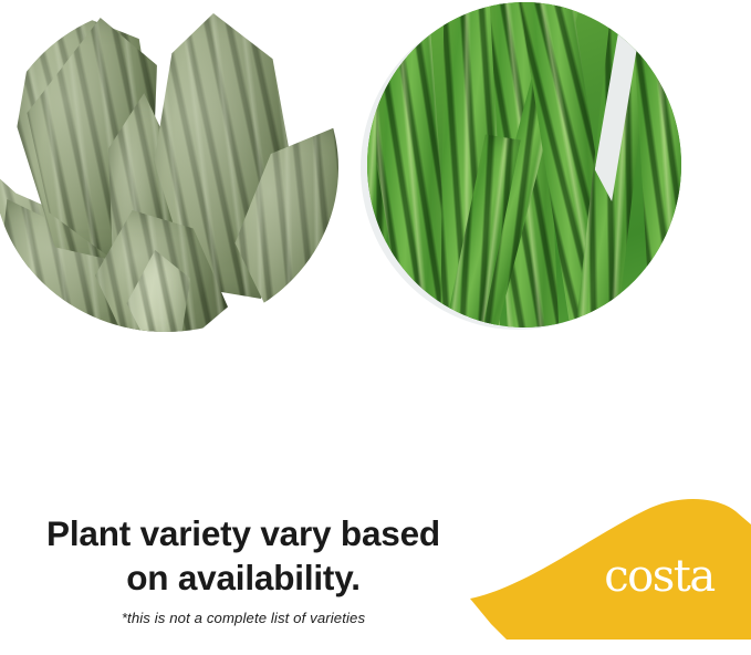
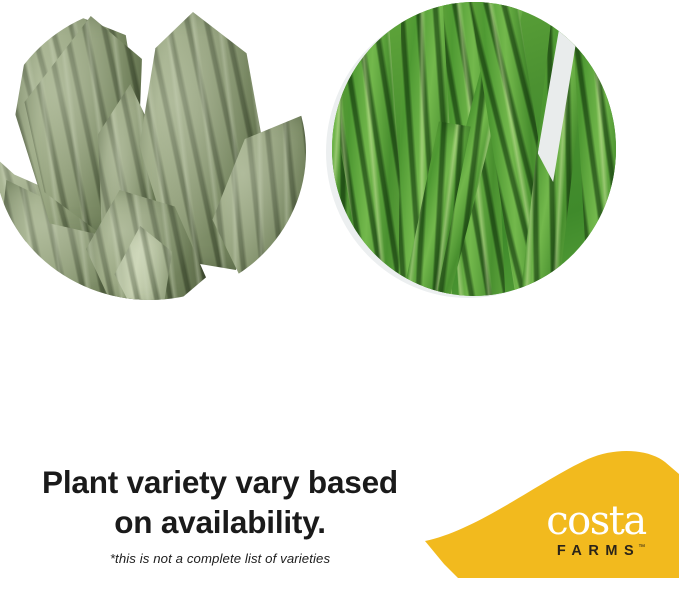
  Plant variety vary based
  on availability.
  *this is not a complete list of varieties
  costa
+ FARMS
